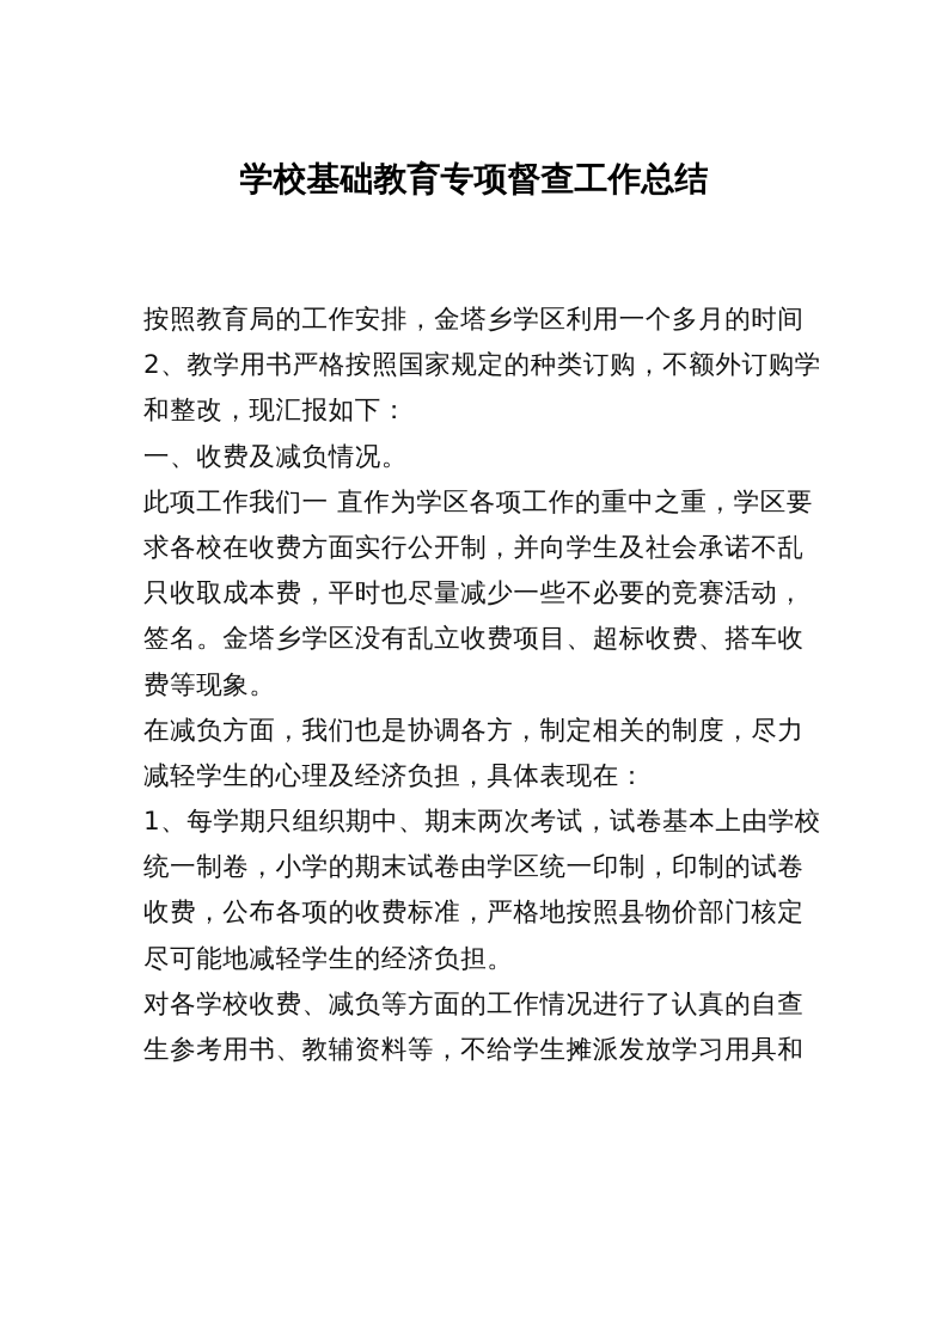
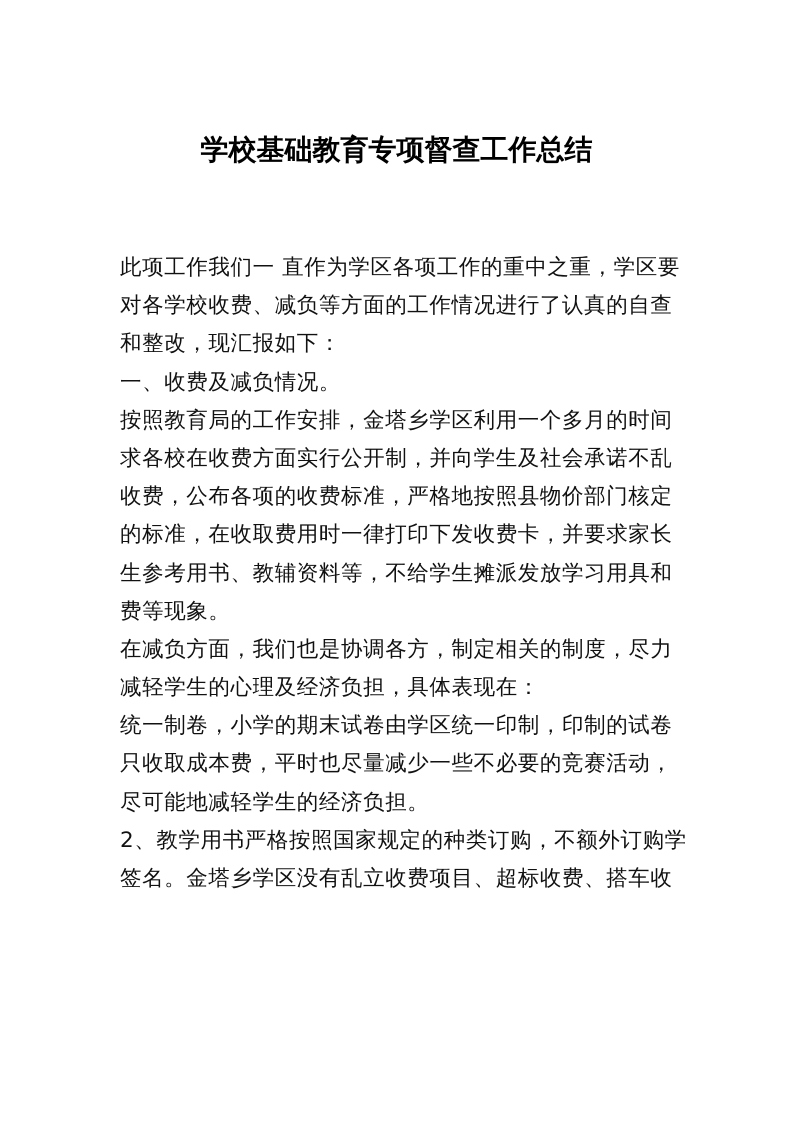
  学校基础教育专项督查工作总结
- 按照教育局的工作安排，金塔乡学区利用一个多月的时间
+ 此项工作我们一 直作为学区各项工作的重中之重，学区要
- 2、教学用书严格按照国家规定的种类订购，不额外订购学
+ 对各学校收费、减负等方面的工作情况进行了认真的自查
  和整改，现汇报如下：
  一、收费及减负情况。
- 此项工作我们一 直作为学区各项工作的重中之重，学区要
+ 按照教育局的工作安排，金塔乡学区利用一个多月的时间
  求各校在收费方面实行公开制，并向学生及社会承诺不乱
- 只收取成本费，平时也尽量减少一些不必要的竞赛活动，
+ 收费，公布各项的收费标准，严格地按照县物价部门核定
+ 的标准，在收取费用时一律打印下发收费卡，并要求家长
- 签名。金塔乡学区没有乱立收费项目、超标收费、搭车收
+ 生参考用书、教辅资料等，不给学生摊派发放学习用具和
  费等现象。
  在减负方面，我们也是协调各方，制定相关的制度，尽力
  减轻学生的心理及经济负担，具体表现在：
- 1、每学期只组织期中、期末两次考试，试卷基本上由学校
  统一制卷，小学的期末试卷由学区统一印制，印制的试卷
- 收费，公布各项的收费标准，严格地按照县物价部门核定
+ 只收取成本费，平时也尽量减少一些不必要的竞赛活动，
  尽可能地减轻学生的经济负担。
- 对各学校收费、减负等方面的工作情况进行了认真的自查
+ 2、教学用书严格按照国家规定的种类订购，不额外订购学
- 生参考用书、教辅资料等，不给学生摊派发放学习用具和
+ 签名。金塔乡学区没有乱立收费项目、超标收费、搭车收
